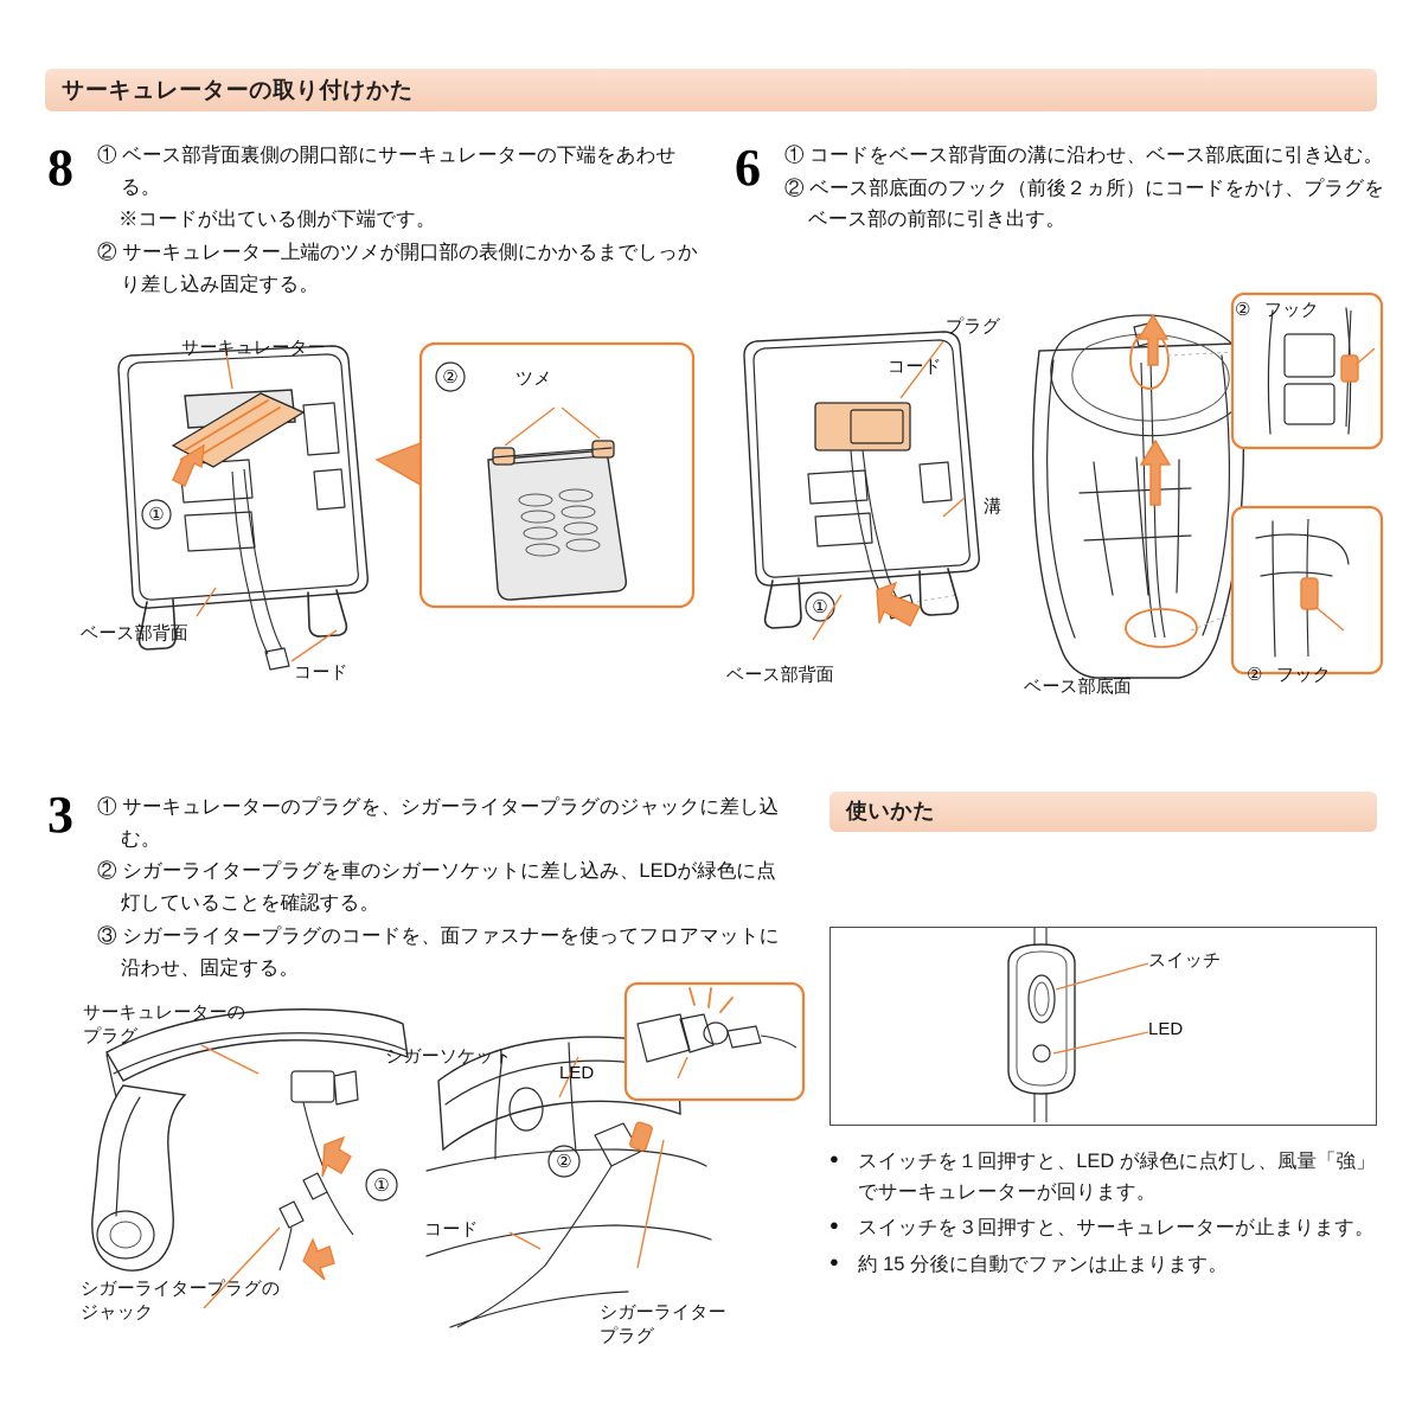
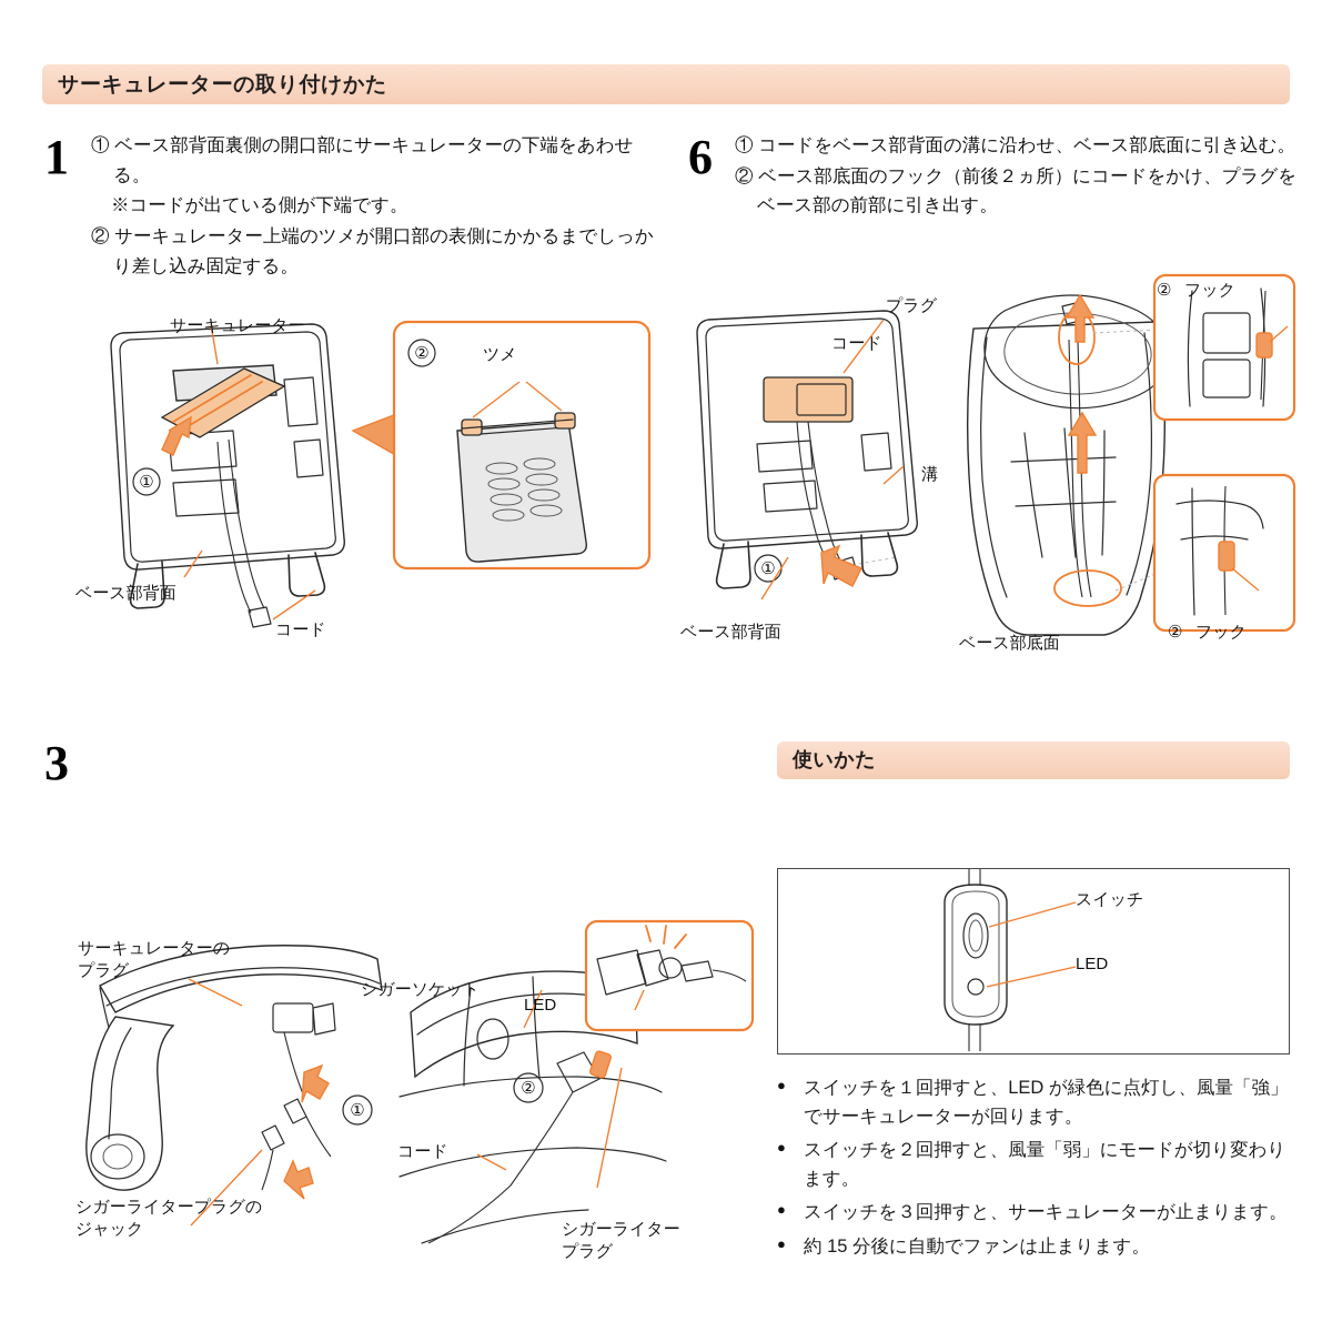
  サーキュレーターの取り付けかた
- 8
+ 1
  ① ベース部背面裏側の開口部にサーキュレーターの下端をあわせる。
  ※コードが出ている側が下端です。
  ② サーキュレーター上端のツメが開口部の表側にかかるまでしっかり差し込み固定する。
  ①
  ②
  サーキュレーター
  ベース部背面
  コード
  ツメ
  6
  ① コードをベース部背面の溝に沿わせ、ベース部底面に引き込む。
  ② ベース部底面のフック（前後２ヵ所）にコードをかけ、プラグをベース部の前部に引き出す。
  ①
  プラグ
  コード
  溝
  ベース部背面
  ベース部底面
  フック
  ②
  フック
  ②
  3
- ① サーキュレーターのプラグを、シガーライタープラグのジャックに差し込む。
- ② シガーライタープラグを車のシガーソケットに差し込み、LEDが緑色に点灯していることを確認する。
- ③ シガーライタープラグのコードを、面ファスナーを使ってフロアマットに沿わせ、固定する。
  ①
  ②
  サーキュレーターの
  プラグ
  シガーライタープラグの
  ジャック
  シガーソケット
  LED
  コード
  シガーライター
  プラグ
  使いかた
  スイッチ
  LED
  スイッチを１回押すと、LED が緑色に点灯し、風量「強」でサーキュレーターが回ります。
+ スイッチを２回押すと、風量「弱」にモードが切り変わります。
  スイッチを３回押すと、サーキュレーターが止まります。
  約 15 分後に自動でファンは止まります。
